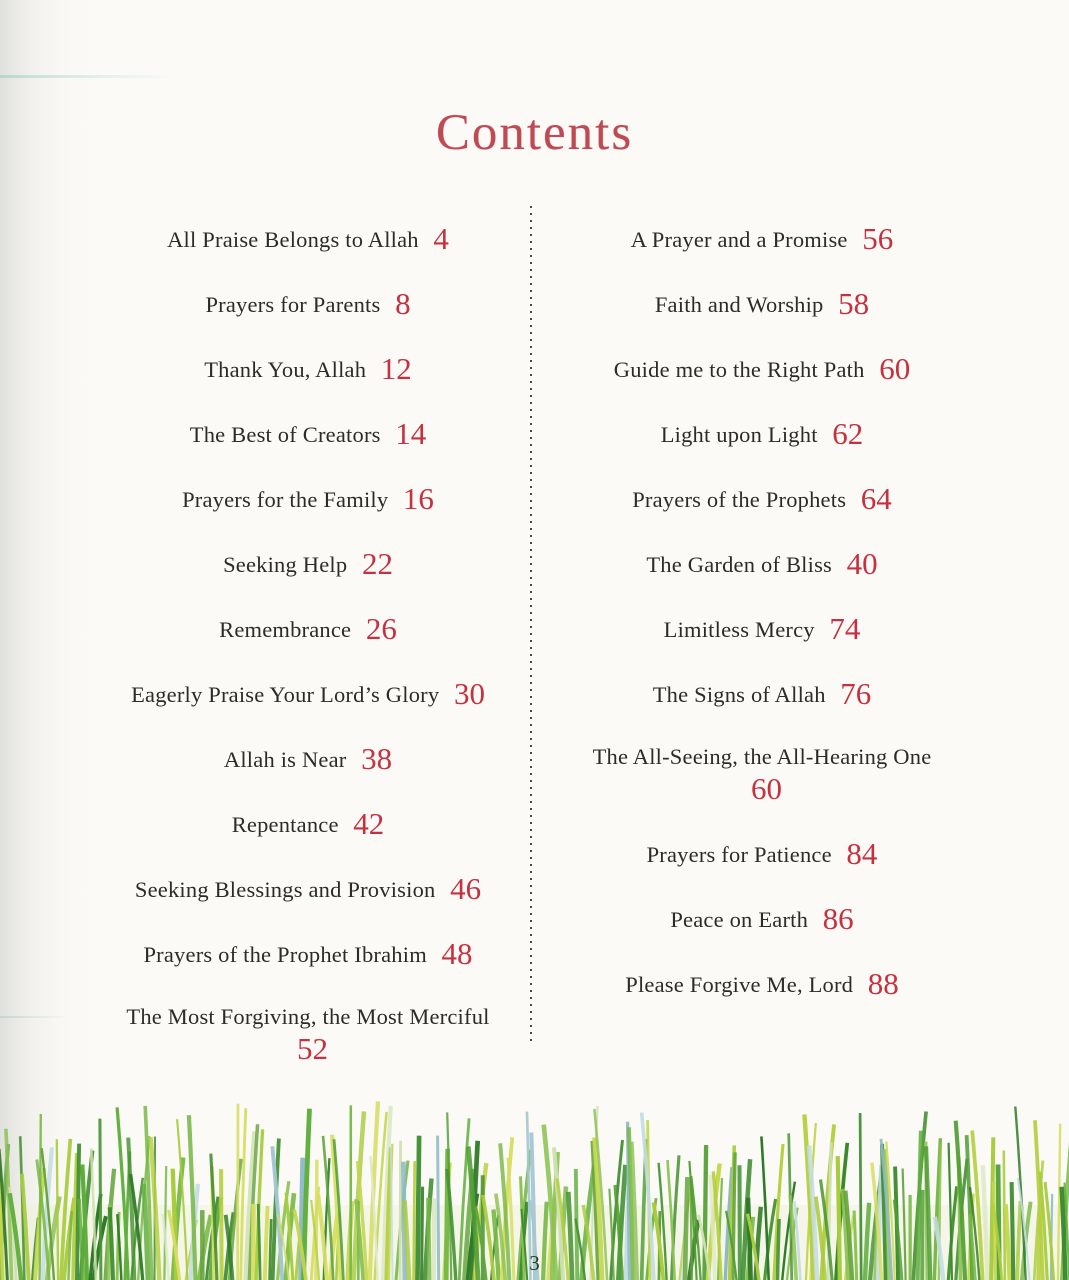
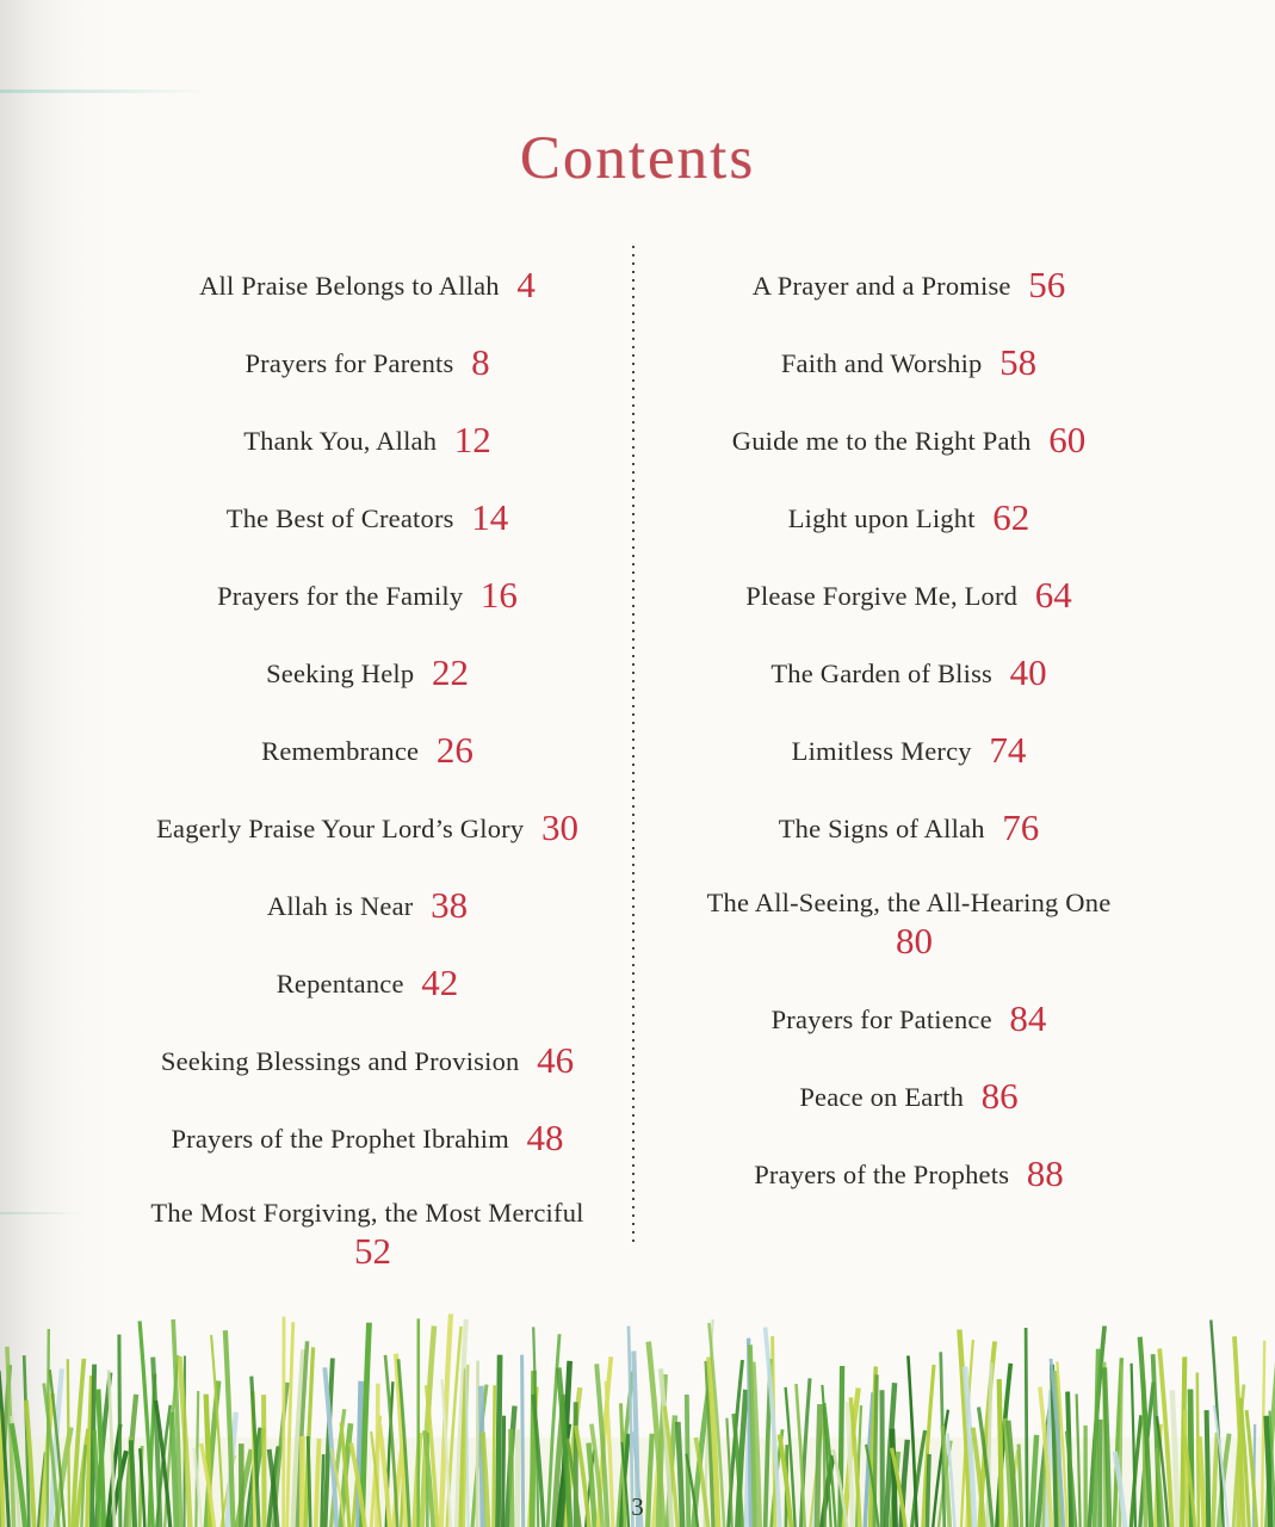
  Contents
  All Praise Belongs to Allah 4
  Prayers for Parents 8
  Thank You, Allah 12
  The Best of Creators 14
  Prayers for the Family 16
  Seeking Help 22
  Remembrance 26
  Eagerly Praise Your Lord’s Glory 30
  Allah is Near 38
  Repentance 42
  Seeking Blessings and Provision 46
  Prayers of the Prophet Ibrahim 48
  The Most Forgiving, the Most Merciful
  52
  A Prayer and a Promise 56
  Faith and Worship 58
  Guide me to the Right Path 60
  Light upon Light 62
- Prayers of the Prophets 64
+ Please Forgive Me, Lord 64
  The Garden of Bliss 40
  Limitless Mercy 74
  The Signs of Allah 76
  The All-Seeing, the All-Hearing One
- 60
+ 80
  Prayers for Patience 84
  Peace on Earth 86
- Please Forgive Me, Lord 88
+ Prayers of the Prophets 88
  3
